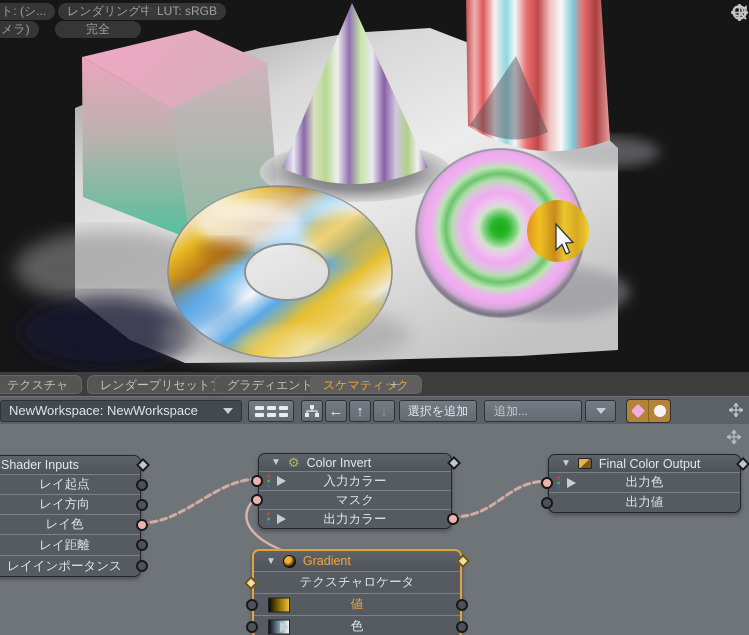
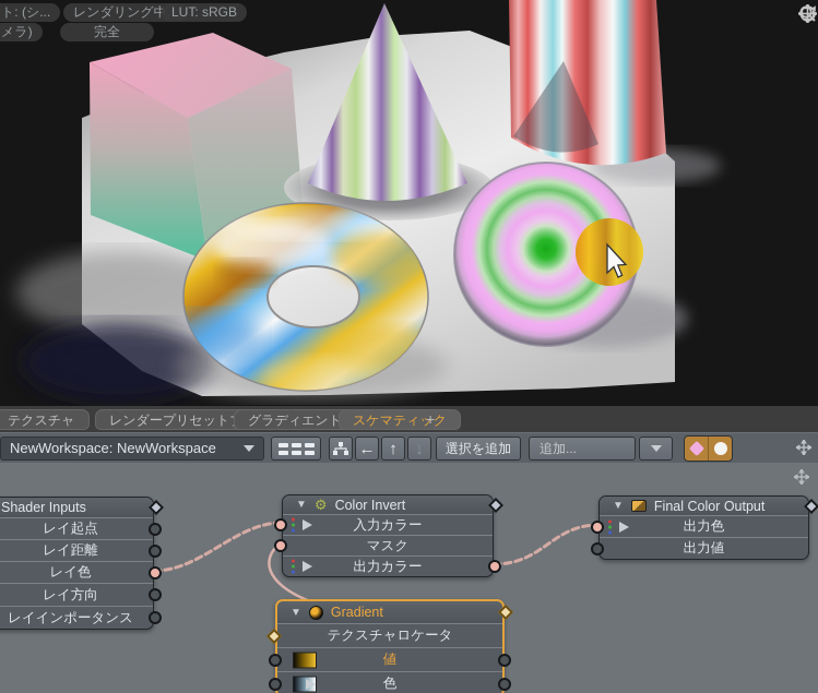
  ト: (シ...
  レンダリング中
  LUT: sRGB
  メラ)
  完全
  グラディエント
  スケマティック
  +
  NewWorkspace: NewWorkspace
  ←
  ↑
  ↓
  選択を追加
  追加...
  Shader Inputs
  レイ起点
- レイ方向
+ レイ距離
  レイ色
- レイ距離
+ レイ方向
  レイインポータンス
  ▼
  ⚙
  Color Invert
  入力カラー
  マスク
  出力カラー
  ▼
  Final Color Output
  出力色
  出力値
  ▼
  Gradient
  テクスチャロケータ
  値
  色
